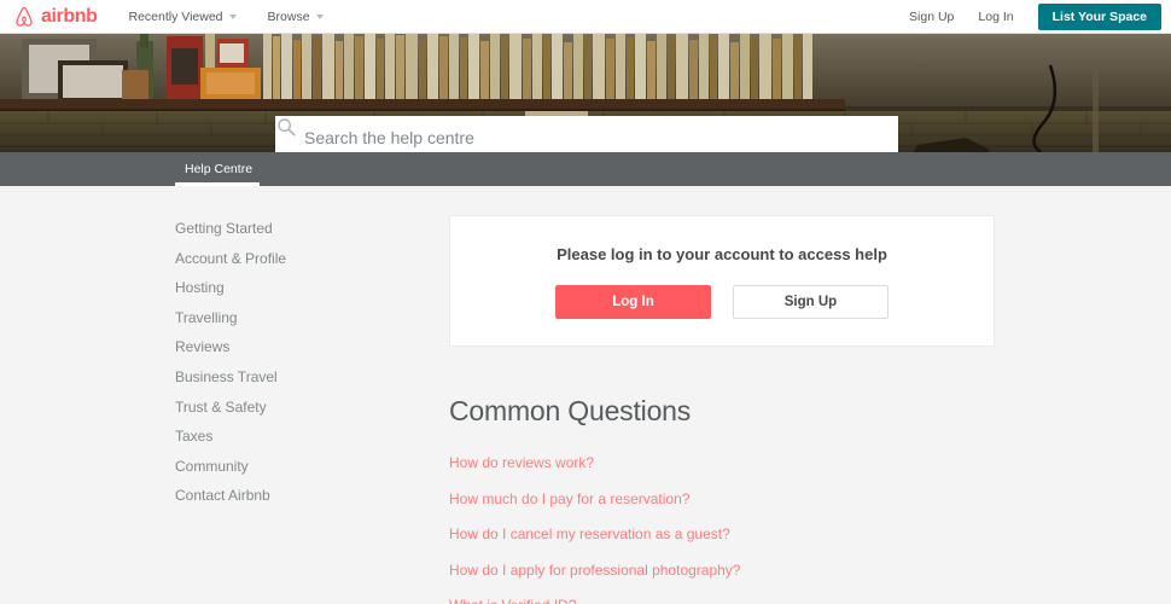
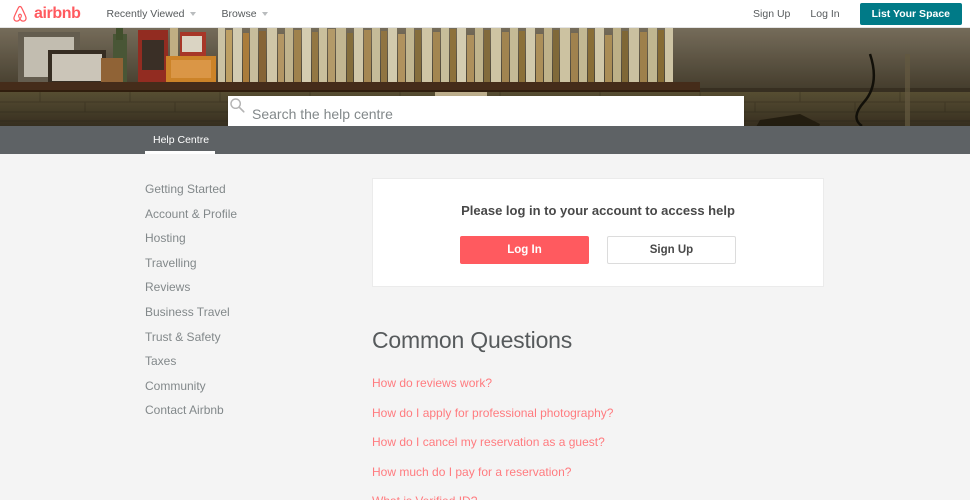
  airbnb
  Recently Viewed
  Browse
  Sign Up
  Log In
  List Your Space
  Search the help centre
  Help Centre
  Getting Started
  Account & Profile
  Hosting
  Travelling
  Reviews
  Business Travel
  Trust & Safety
  Taxes
  Community
  Contact Airbnb
  Please log in to your account to access help
  Log In
  Sign Up
  Common Questions
  How do reviews work?
- How much do I pay for a reservation?
+ How do I apply for professional photography?
  How do I cancel my reservation as a guest?
- How do I apply for professional photography?
+ How much do I pay for a reservation?
